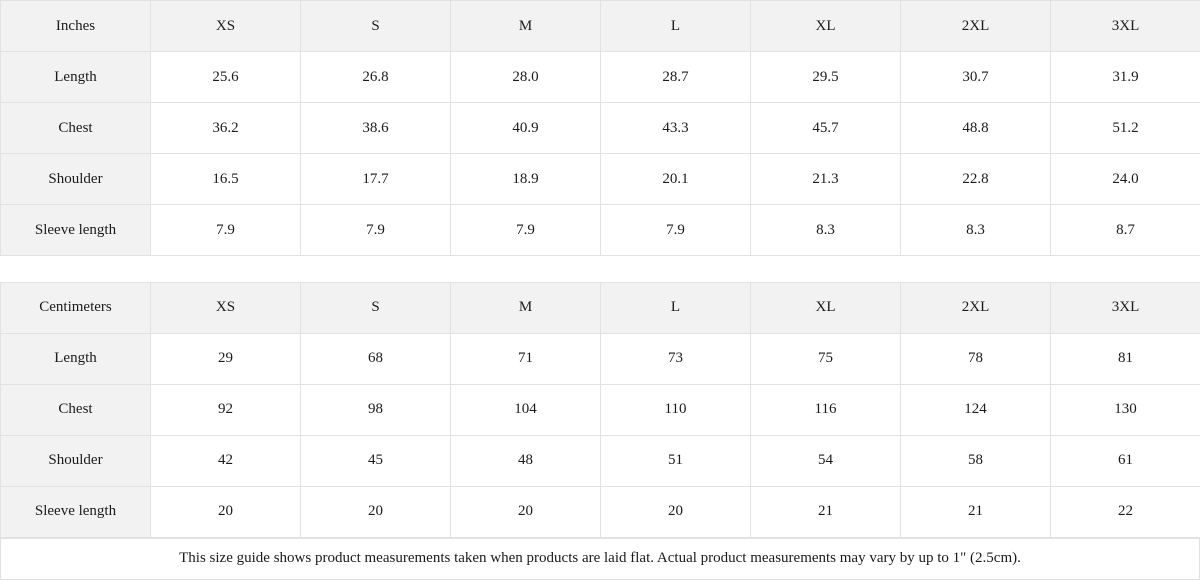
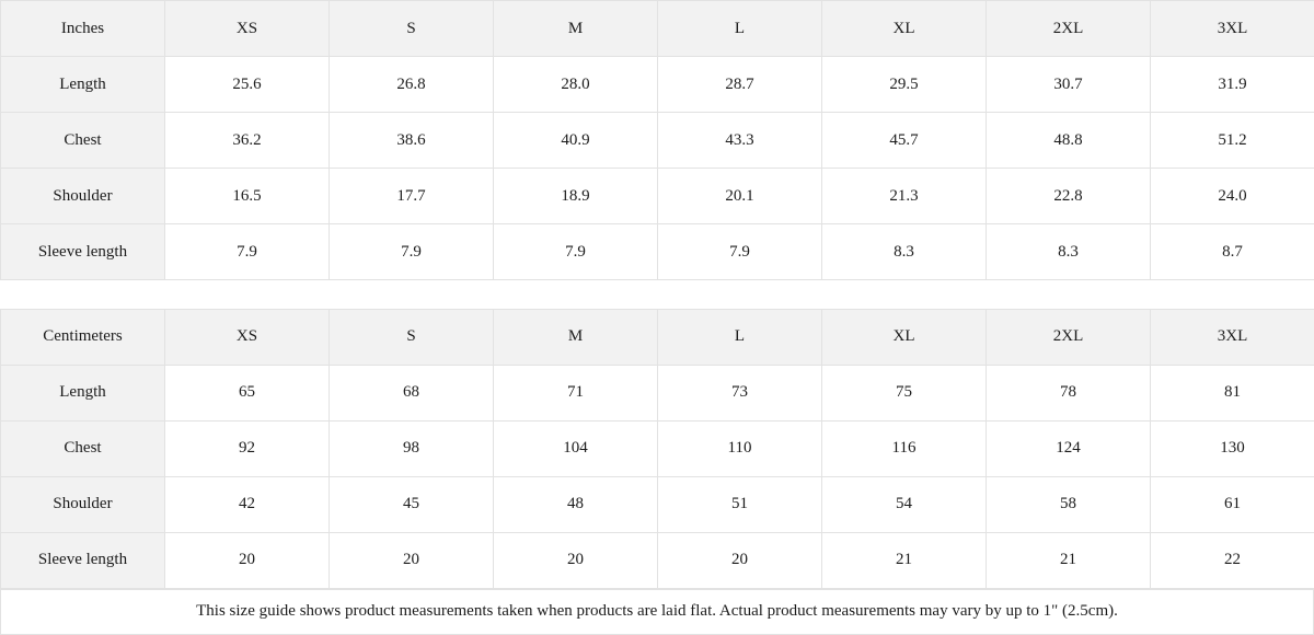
  Inches	XS	S	M	L	XL	2XL	3XL
  Length	25.6	26.8	28.0	28.7	29.5	30.7	31.9
  Chest	36.2	38.6	40.9	43.3	45.7	48.8	51.2
  Shoulder	16.5	17.7	18.9	20.1	21.3	22.8	24.0
  Sleeve length	7.9	7.9	7.9	7.9	8.3	8.3	8.7
  Centimeters	XS	S	M	L	XL	2XL	3XL
- Length	29	68	71	73	75	78	81
+ Length	65	68	71	73	75	78	81
  Chest	92	98	104	110	116	124	130
  Shoulder	42	45	48	51	54	58	61
  Sleeve length	20	20	20	20	21	21	22
  This size guide shows product measurements taken when products are laid flat. Actual product measurements may vary by up to 1" (2.5cm).
